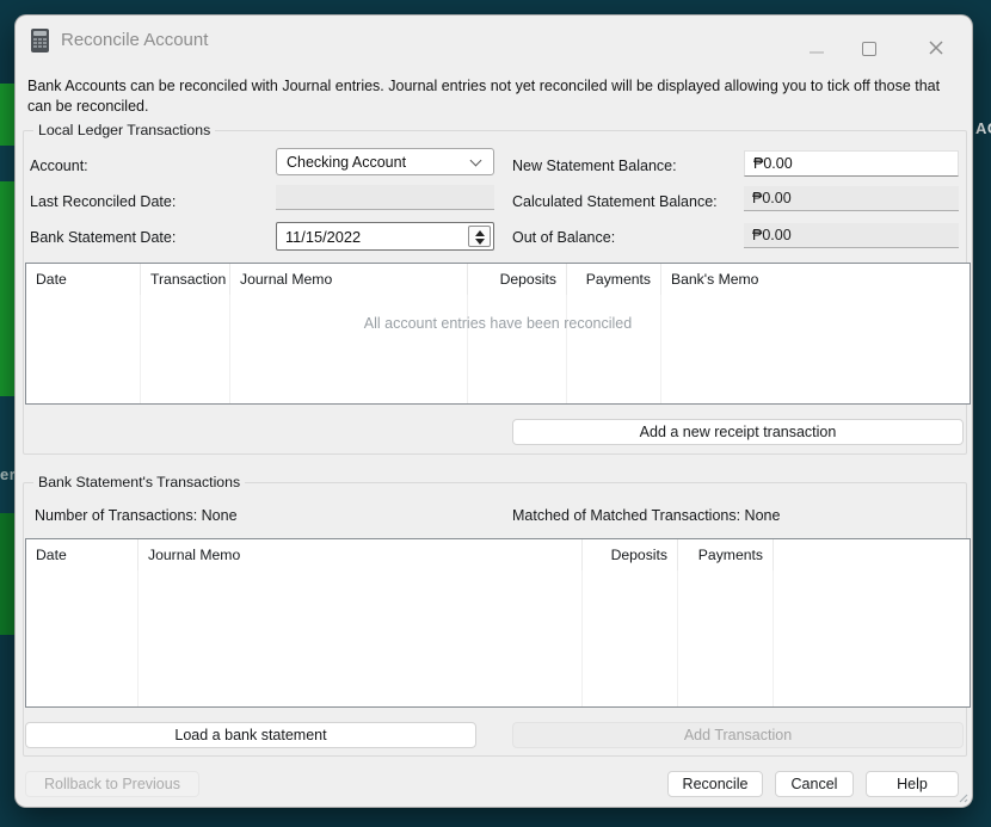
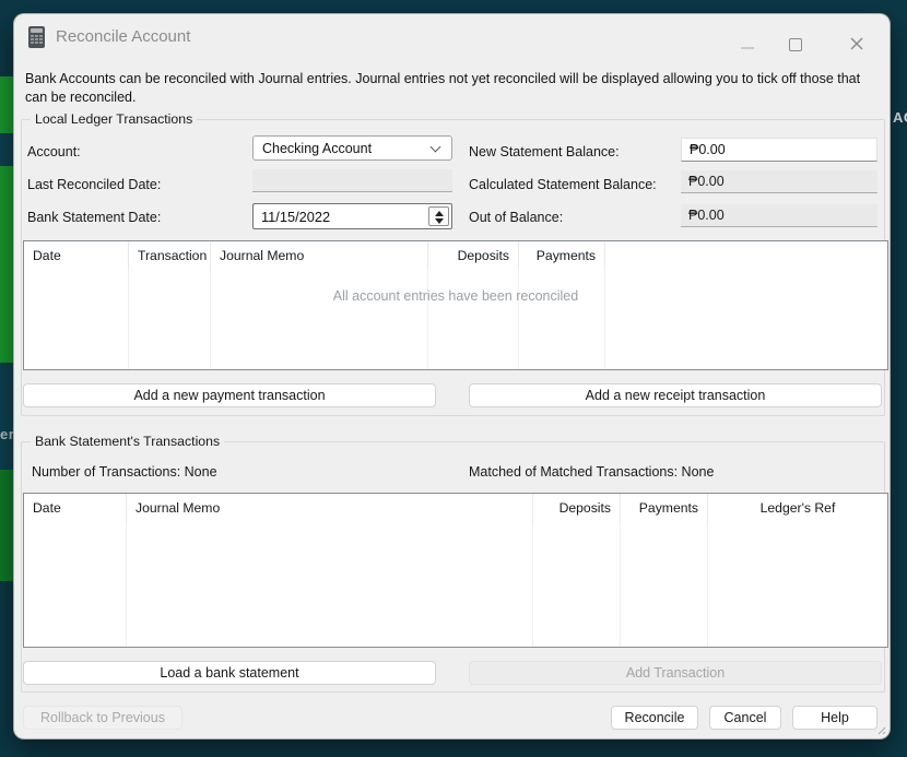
  er
  Reconcile Account
  Bank Accounts can be reconciled with Journal entries. Journal entries not yet reconciled will be displayed allowing you to tick off those that can be reconciled.
  Local Ledger Transactions
  Account:
  Checking Account
  Last Reconciled Date:
  Bank Statement Date:
  11/15/2022
  New Statement Balance:
  ₱0.00
  Calculated Statement Balance:
  ₱0.00
  Out of Balance:
  ₱0.00
  Date
  Transaction
  Journal Memo
  Deposits
  Payments
- Bank's Memo
  All account entries have been reconciled
+ Add a new payment transaction
  Add a new receipt transaction
  Bank Statement's Transactions
  Number of Transactions: None
  Matched of Matched Transactions: None
  Date
  Journal Memo
  Deposits
  Payments
+ Ledger's Ref
  Load a bank statement
  Add Transaction
  Rollback to Previous
  Reconcile
  Cancel
  Help
